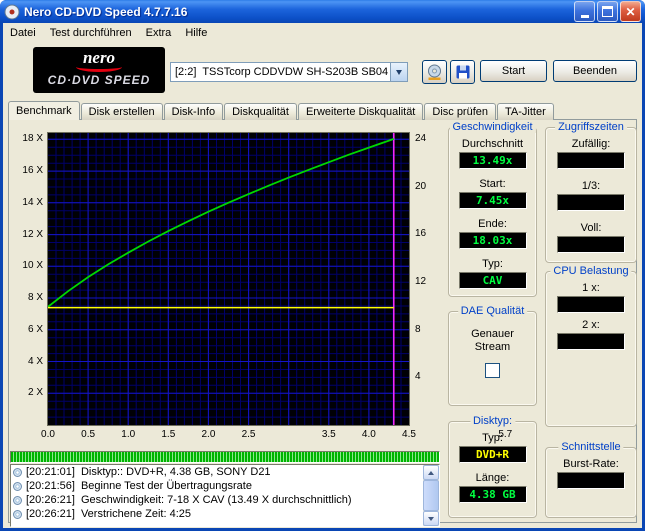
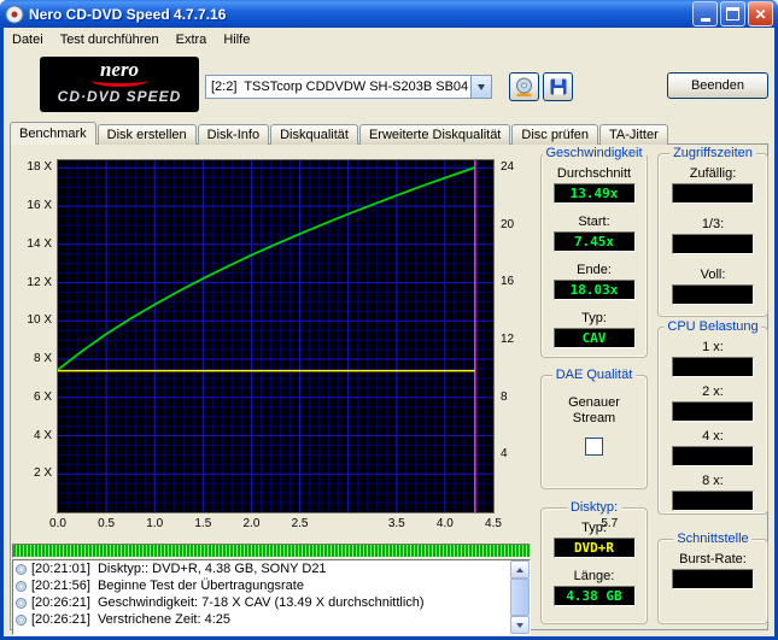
  Nero CD-DVD Speed 4.7.7.16
  ✕
  Datei
  Test durchführen
  Extra
  Hilfe
  nero
  CD·DVD SPEED
  [2:2] TSSTcorp CDDVDW SH-S203B SB04
- Start
  Beenden
  Benchmark
  Disk erstellen
  Disk-Info
  Diskqualität
  Erweiterte Diskqualität
  Disc prüfen
  TA-Jitter
  18 X
  16 X
  14 X
  12 X
  10 X
  8 X
  6 X
  4 X
  2 X
  24
  20
  16
  12
  8
  4
  0.0
  0.5
  1.0
  1.5
  2.0
  2.5
  5.7
  3.5
  4.0
  4.5
  Geschwindigkeit
  Durchschnitt
  13.49x
  Start:
  7.45x
  Ende:
  18.03x
  Typ:
  CAV
  Zugriffszeiten
  Zufällig:
  1/3:
  Voll:
  CPU Belastung
  1 x:
  2 x:
+ 4 x:
+ 8 x:
  DAE Qualität
  Genauer Stream
  Disktyp:
  Typ:
  DVD+R
  Länge:
  4.38 GB
  Schnittstelle
  Burst-Rate:
  [20:21:01]
  Disktyp:: DVD+R, 4.38 GB, SONY D21
  [20:21:56]
  Beginne Test der Übertragungsrate
  [20:26:21]
  Geschwindigkeit: 7-18 X CAV (13.49 X durchschnittlich)
  [20:26:21]
  Verstrichene Zeit: 4:25
